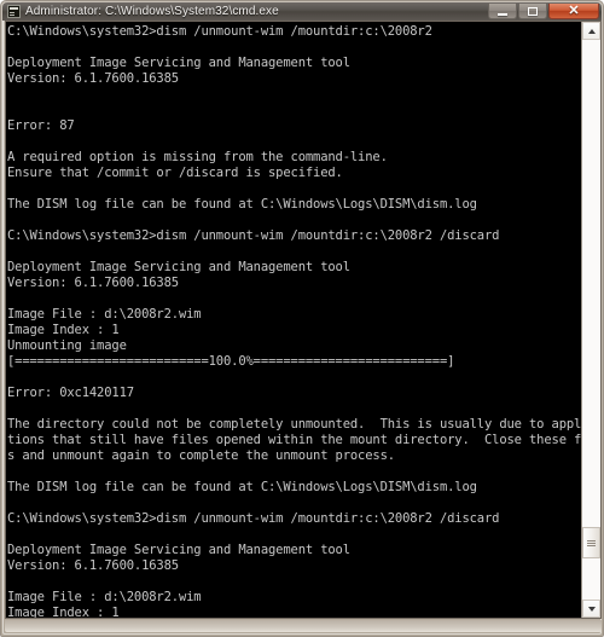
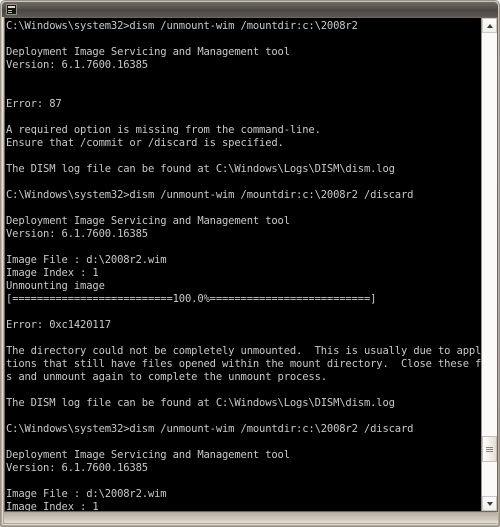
- Administrator: C:\Windows\System32\cmd.exe
- ✕
  C:\Windows\system32>dism /unmount-wim /mountdir:c:\2008r2
  Deployment Image Servicing and Management tool
  Version: 6.1.7600.16385
  Error: 87
  A required option is missing from the command-line.
  Ensure that /commit or /discard is specified.
  The DISM log file can be found at C:\Windows\Logs\DISM\dism.log
  C:\Windows\system32>dism /unmount-wim /mountdir:c:\2008r2 /discard
  Deployment Image Servicing and Management tool
  Version: 6.1.7600.16385
  Image File : d:\2008r2.wim
  Image Index : 1
  Unmounting image
  [==========================100.0%==========================]
  Error: 0xc1420117
  The directory could not be completely unmounted. This is usually due to appl
  tions that still have files opened within the mount directory. Close these f
  s and unmount again to complete the unmount process.
  The DISM log file can be found at C:\Windows\Logs\DISM\dism.log
  C:\Windows\system32>dism /unmount-wim /mountdir:c:\2008r2 /discard
  Deployment Image Servicing and Management tool
  Version: 6.1.7600.16385
  Image File : d:\2008r2.wim
  Image Index : 1
